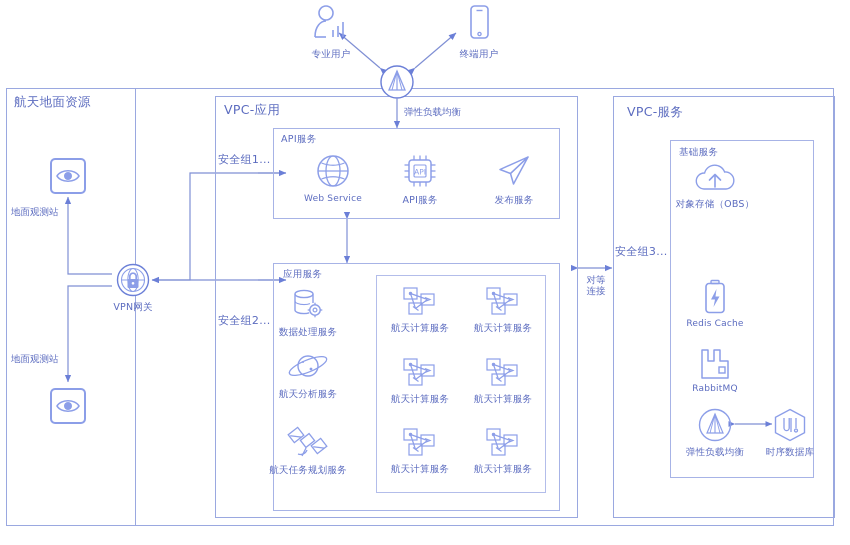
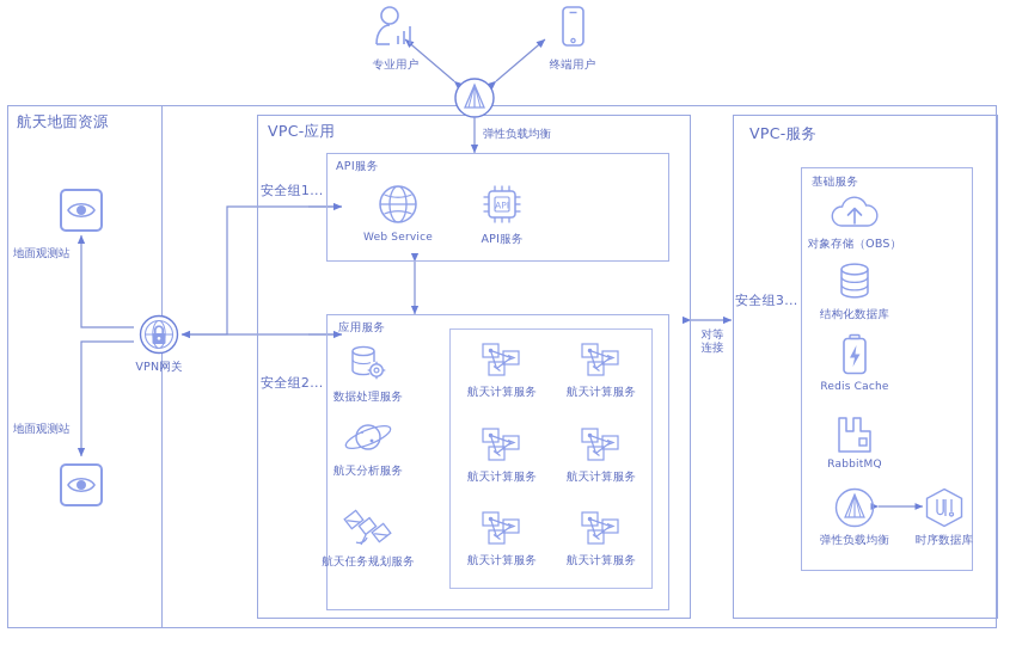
  航天地面资源
  VPC-应用
  VPC-服务
  安全组1...
  安全组2...
  安全组3...
  专业用户
  终端用户
  弹性负载均衡
  地面观测站
  地面观测站
  VPN网关
  API服务
  Web Service
  API
  API服务
- 发布服务
  应用服务
  数据处理服务
  航天分析服务
  航天任务规划服务
  航天计算服务
  航天计算服务
  航天计算服务
  航天计算服务
  航天计算服务
  航天计算服务
  对等
  连接
  基础服务
  对象存储（OBS）
+ 结构化数据库
  Redis Cache
  RabbitMQ
  弹性负载均衡
  时序数据库
